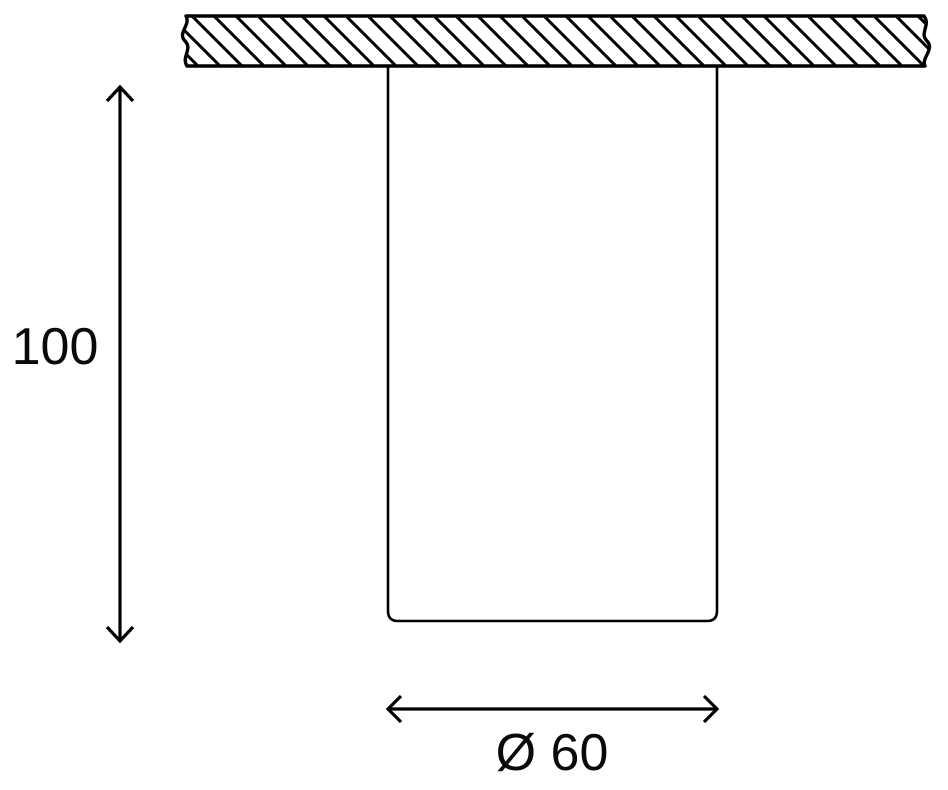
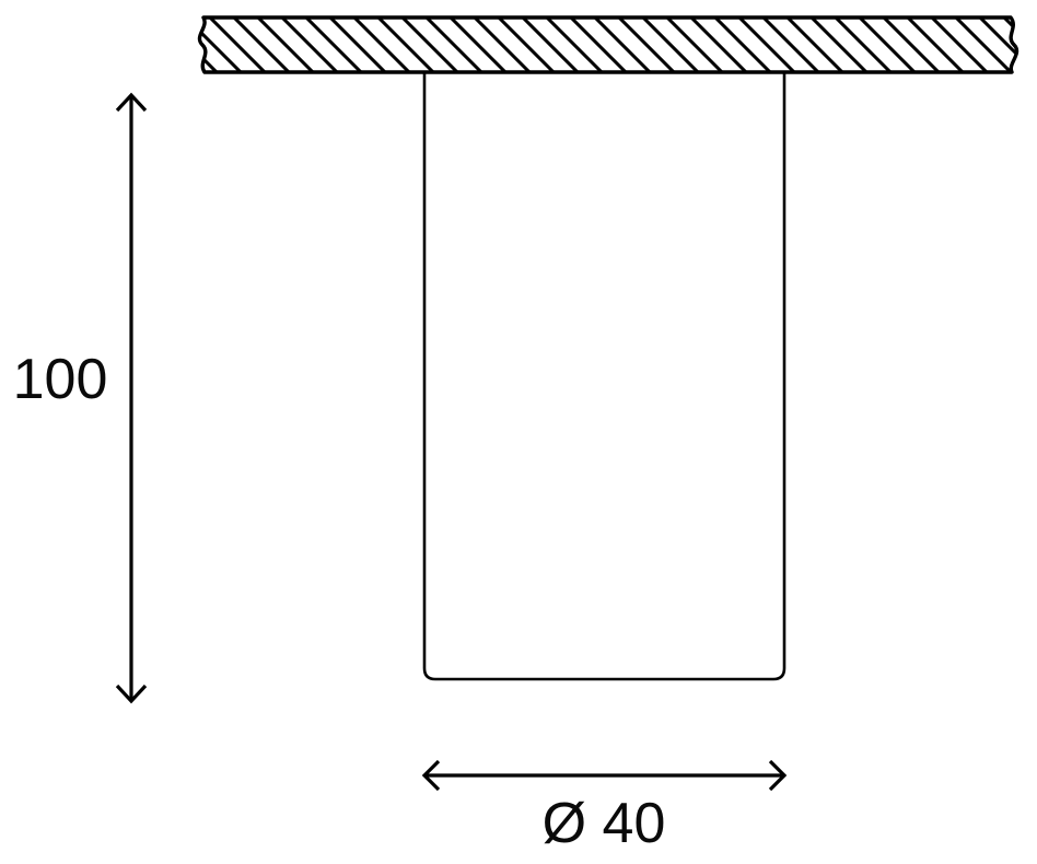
  100
- Ø 60
+ Ø 40
